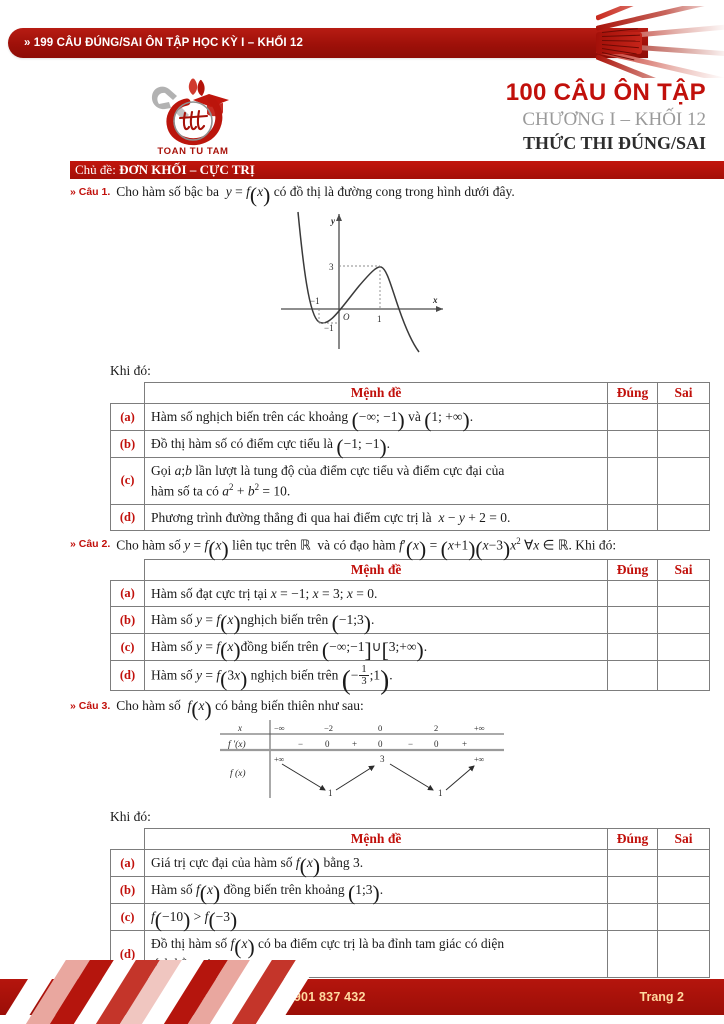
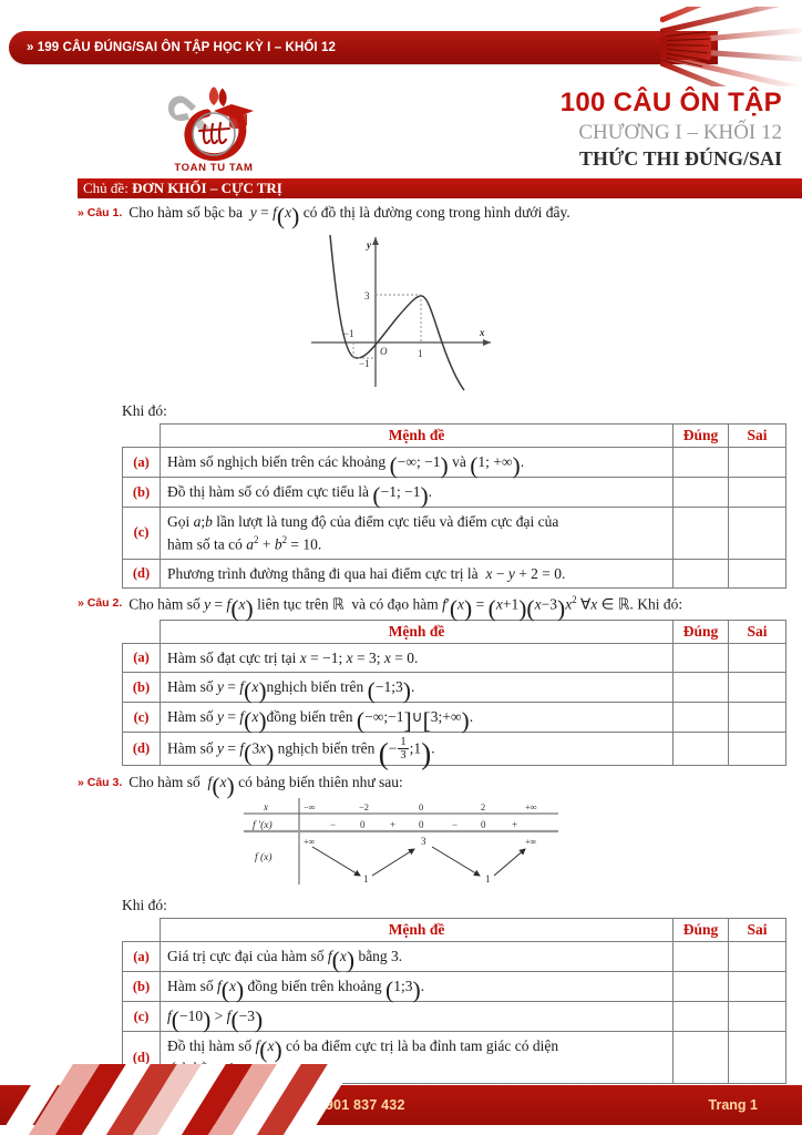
  » 199 CÂU ĐÚNG/SAI ÔN TẬP HỌC KỲ I – KHỐI 12
  TOAN TU TAM
  100 CÂU ÔN TẬP
  CHƯƠNG I – KHỐI 12
  THỨC THI ĐÚNG/SAI
  Chủ đề: ĐƠN KHỐI – CỰC TRỊ
  » Câu 1.
  Cho hàm số bậc ba y = f(x) có đồ thị là đường cong trong hình dưới đây.
  3
  1
  −1
  −1
  O
  x
  y
  Khi đó:
  	Mệnh đề	Đúng	Sai
  (a)	Hàm số nghịch biến trên các khoảng (−∞; −1) và (1; +∞).
  (b)	Đồ thị hàm số có điểm cực tiểu là (−1; −1).
  (c)	Gọi a;b lần lượt là tung độ của điểm cực tiểu và điểm cực đại củahàm số ta có a2 + b2 = 10.
  (d)	Phương trình đường thẳng đi qua hai điểm cực trị là x − y + 2 = 0.
  » Câu 2.
  Cho hàm số y = f(x) liên tục trên ℝ và có đạo hàm f′(x) = (x+1)(x−3)x2 ∀x ∈ ℝ. Khi đó:
  	Mệnh đề	Đúng	Sai
  (a)	Hàm số đạt cực trị tại x = −1; x = 3; x = 0.
  (b)	Hàm số y = f(x)nghịch biến trên (−1;3).
  (c)	Hàm số y = f(x)đồng biến trên (−∞;−1]∪[3;+∞).
  (d)	Hàm số y = f(3x) nghịch biến trên (− 13;1).
  » Câu 3.
  Cho hàm số f(x) có bảng biến thiên như sau:
  x
  −∞
  −2
  0
  2
  +∞
  f ′(x)
  −
  0
  +
  0
  −
  0
  +
  f (x)
  +∞
  1
  3
  1
  +∞
  Khi đó:
  	Mệnh đề	Đúng	Sai
  (a)	Giá trị cực đại của hàm số f(x) bằng 3.
  (b)	Hàm số f(x) đồng biến trên khoảng (1;3).
  (c)	f(−10) > f(−3)
  (d)	Đồ thị hàm số f(x) có ba điểm cực trị là ba đỉnh tam giác có diện
- Trang 2
+ Trang 1
